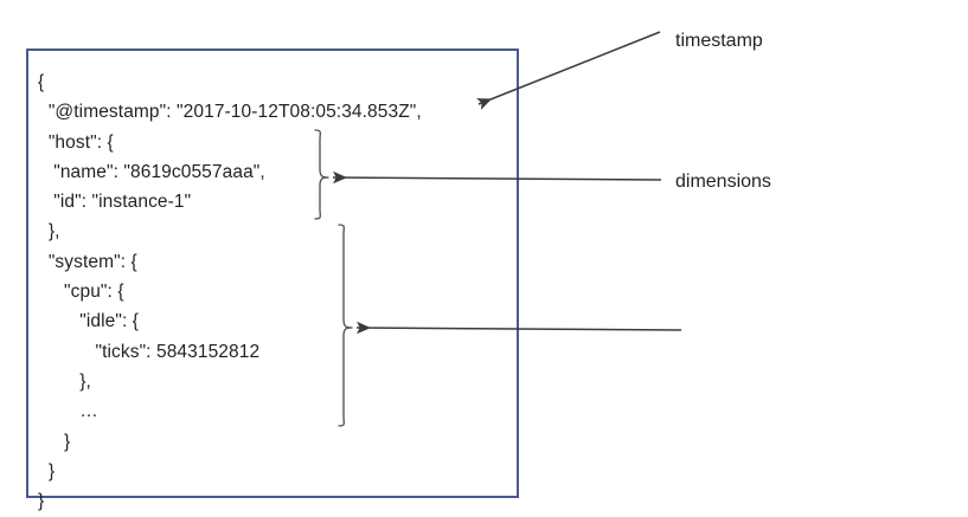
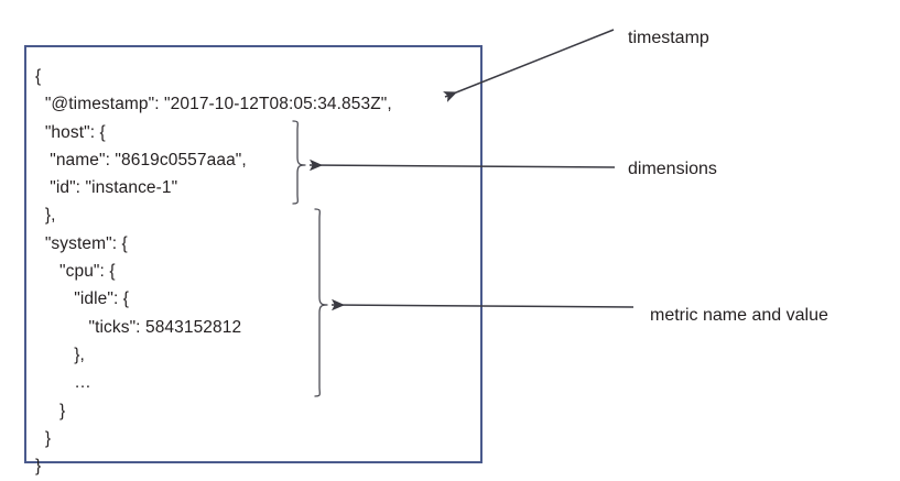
  {
  "@timestamp": "2017-10-12T08:05:34.853Z",
  "host": {
  "name": "8619c0557aaa",
  "id": "instance-1"
  },
  "system": {
  "cpu": {
  "idle": {
  "ticks": 5843152812
  },
  …
  }
  }
  }
  timestamp
  dimensions
+ metric name and value
